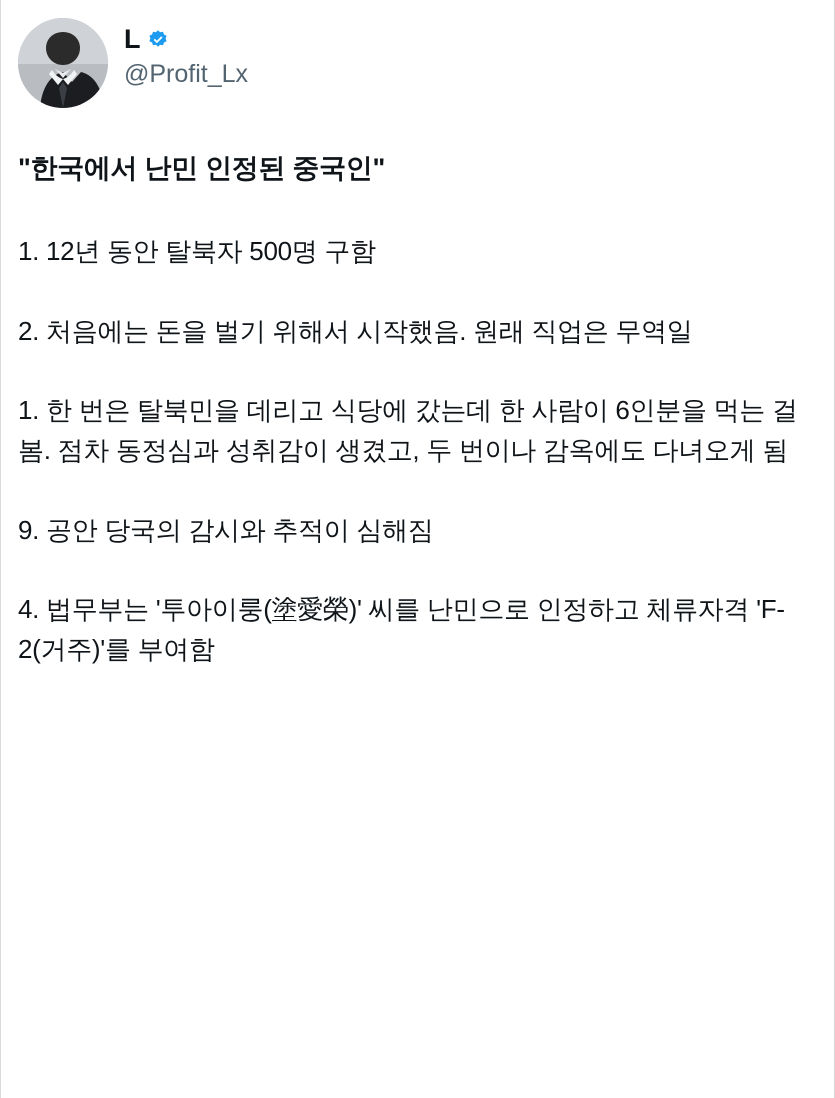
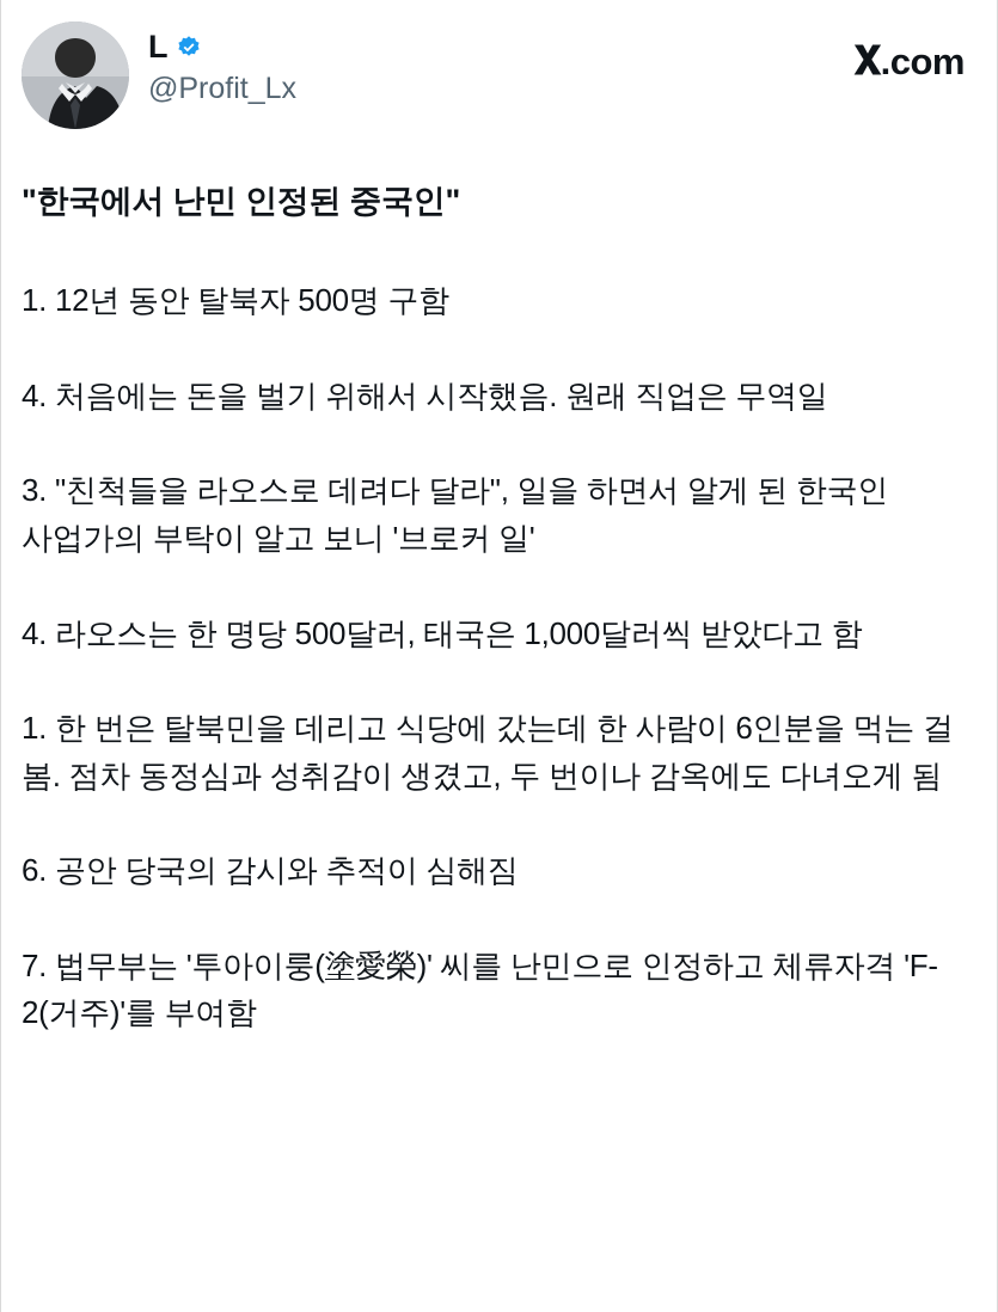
  L
  @Profit_Lx
+ 𝐗.com
  "한국에서 난민 인정된 중국인"
  1. 12년 동안 탈북자 500명 구함
- 2. 처음에는 돈을 벌기 위해서 시작했음. 원래 직업은 무역일
+ 4. 처음에는 돈을 벌기 위해서 시작했음. 원래 직업은 무역일
+ 3. "친척들을 라오스로 데려다 달라", 일을 하면서 알게 된 한국인 사업가의 부탁이 알고 보니 '브로커 일'
+ 4. 라오스는 한 명당 500달러, 태국은 1,000달러씩 받았다고 함
  1. 한 번은 탈북민을 데리고 식당에 갔는데 한 사람이 6인분을 먹는 걸 봄. 점차 동정심과 성취감이 생겼고, 두 번이나 감옥에도 다녀오게 됨
- 9. 공안 당국의 감시와 추적이 심해짐
+ 6. 공안 당국의 감시와 추적이 심해짐
- 4. 법무부는 '투아이룽(塗愛榮)' 씨를 난민으로 인정하고 체류자격 'F-2(거주)'를 부여함
+ 7. 법무부는 '투아이룽(塗愛榮)' 씨를 난민으로 인정하고 체류자격 'F-2(거주)'를 부여함
